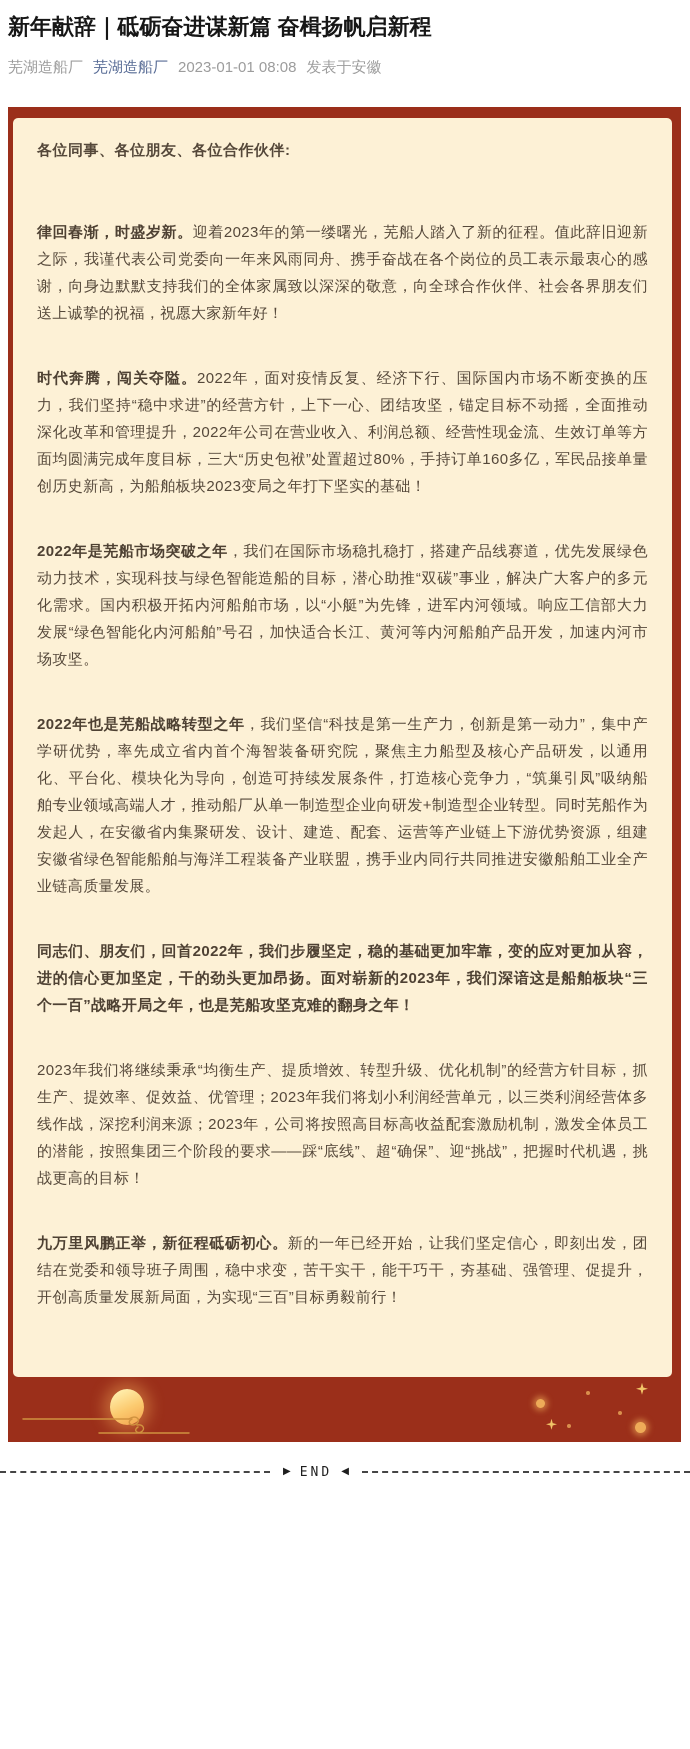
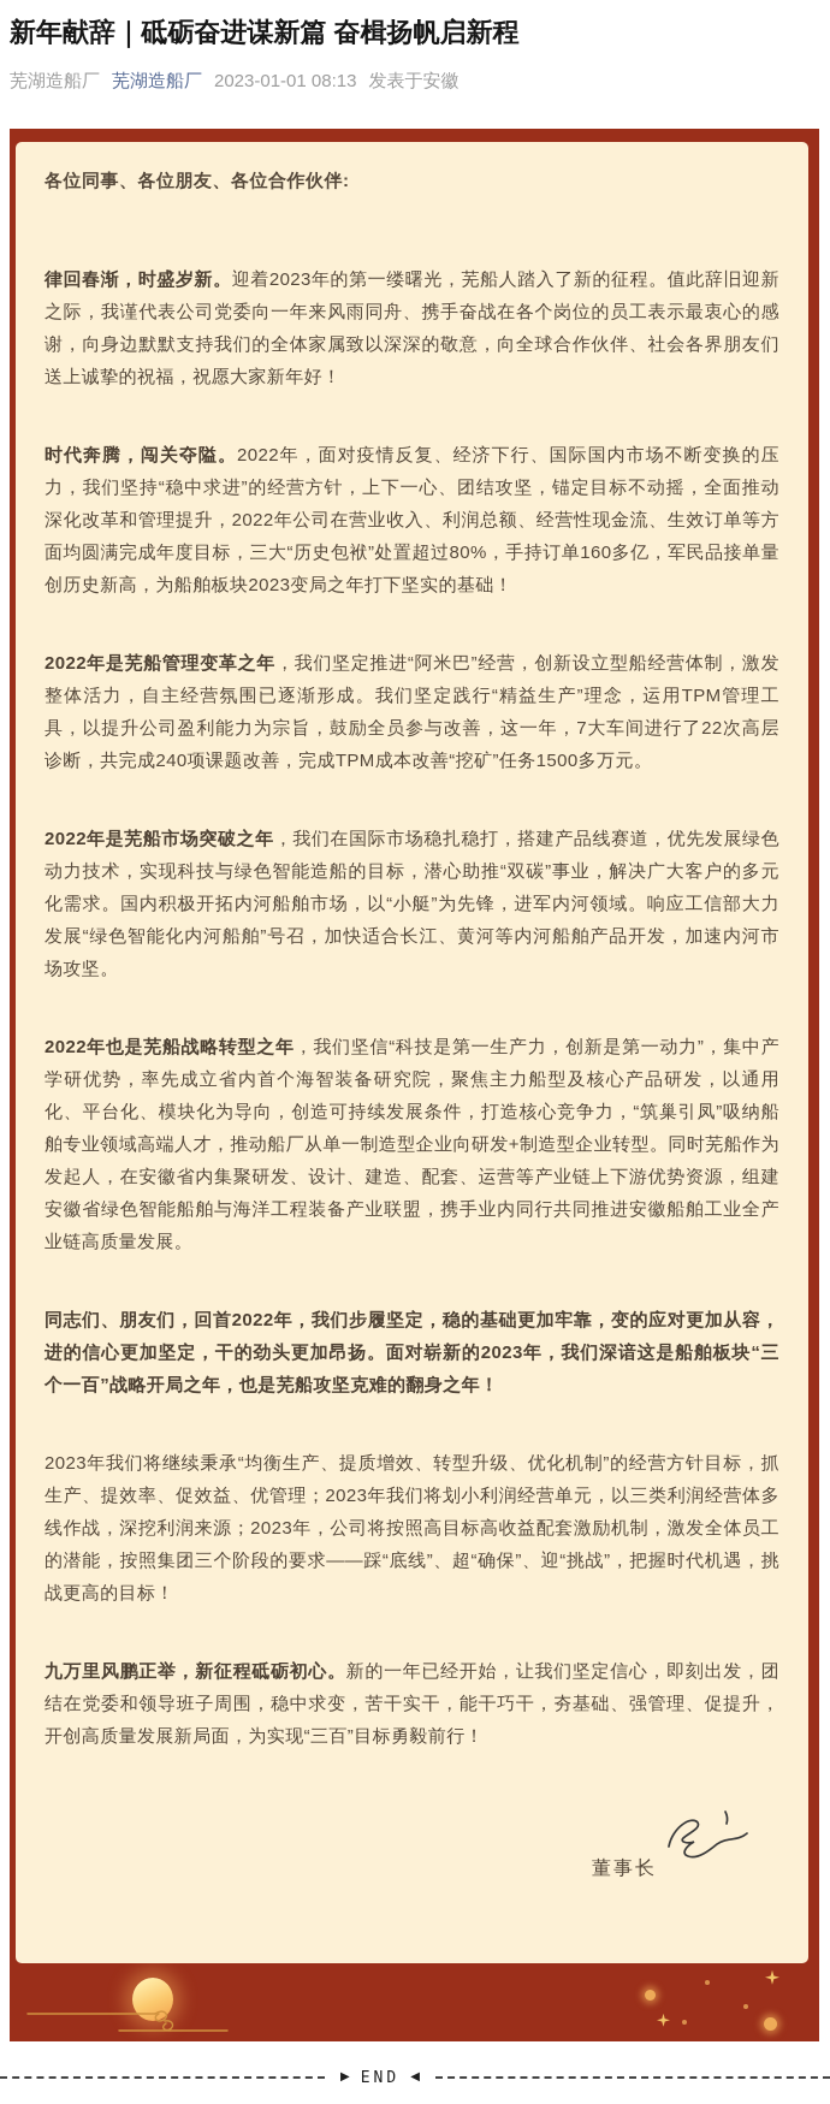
  新年献辞｜砥砺奋进谋新篇 奋楫扬帆启新程
  芜湖造船厂
  芜湖造船厂
- 2023-01-01 08:08
+ 2023-01-01 08:13
  发表于安徽
  各位同事、各位朋友、各位合作伙伴:
  律回春渐，时盛岁新。迎着2023年的第一缕曙光，芜船人踏入了新的征程。值此辞旧迎新之际，我谨代表公司党委向一年来风雨同舟、携手奋战在各个岗位的员工表示最衷心的感谢，向身边默默支持我们的全体家属致以深深的敬意，向全球合作伙伴、社会各界朋友们送上诚挚的祝福，祝愿大家新年好！
  时代奔腾，闯关夺隘。2022年，面对疫情反复、经济下行、国际国内市场不断变换的压力，我们坚持“稳中求进”的经营方针，上下一心、团结攻坚，锚定目标不动摇，全面推动深化改革和管理提升，2022年公司在营业收入、利润总额、经营性现金流、生效订单等方面均圆满完成年度目标，三大“历史包袱”处置超过80%，手持订单160多亿，军民品接单量创历史新高，为船舶板块2023变局之年打下坚实的基础！
+ 2022年是芜船管理变革之年，我们坚定推进“阿米巴”经营，创新设立型船经营体制，激发整体活力，自主经营氛围已逐渐形成。我们坚定践行“精益生产”理念，运用TPM管理工具，以提升公司盈利能力为宗旨，鼓励全员参与改善，这一年，7大车间进行了22次高层诊断，共完成240项课题改善，完成TPM成本改善“挖矿”任务1500多万元。
  2022年是芜船市场突破之年，我们在国际市场稳扎稳打，搭建产品线赛道，优先发展绿色动力技术，实现科技与绿色智能造船的目标，潜心助推“双碳”事业，解决广大客户的多元化需求。国内积极开拓内河船舶市场，以“小艇”为先锋，进军内河领域。响应工信部大力发展“绿色智能化内河船舶”号召，加快适合长江、黄河等内河船舶产品开发，加速内河市场攻坚。
  2022年也是芜船战略转型之年，我们坚信“科技是第一生产力，创新是第一动力”，集中产学研优势，率先成立省内首个海智装备研究院，聚焦主力船型及核心产品研发，以通用化、平台化、模块化为导向，创造可持续发展条件，打造核心竞争力，“筑巢引凤”吸纳船舶专业领域高端人才，推动船厂从单一制造型企业向研发+制造型企业转型。同时芜船作为发起人，在安徽省内集聚研发、设计、建造、配套、运营等产业链上下游优势资源，组建安徽省绿色智能船舶与海洋工程装备产业联盟，携手业内同行共同推进安徽船舶工业全产业链高质量发展。
  同志们、朋友们，回首2022年，我们步履坚定，稳的基础更加牢靠，变的应对更加从容，进的信心更加坚定，干的劲头更加昂扬。面对崭新的2023年，我们深谙这是船舶板块“三个一百”战略开局之年，也是芜船攻坚克难的翻身之年！
  2023年我们将继续秉承“均衡生产、提质增效、转型升级、优化机制”的经营方针目标，抓生产、提效率、促效益、优管理；2023年我们将划小利润经营单元，以三类利润经营体多线作战，深挖利润来源；2023年，公司将按照高目标高收益配套激励机制，激发全体员工的潜能，按照集团三个阶段的要求——踩“底线”、超“确保”、迎“挑战”，把握时代机遇，挑战更高的目标！
  九万里风鹏正举，新征程砥砺初心。新的一年已经开始，让我们坚定信心，即刻出发，团结在党委和领导班子周围，稳中求变，苦干实干，能干巧干，夯基础、强管理、促提升，开创高质量发展新局面，为实现“三百”目标勇毅前行！
+ 董事长
  ▶
  END
  ◀
